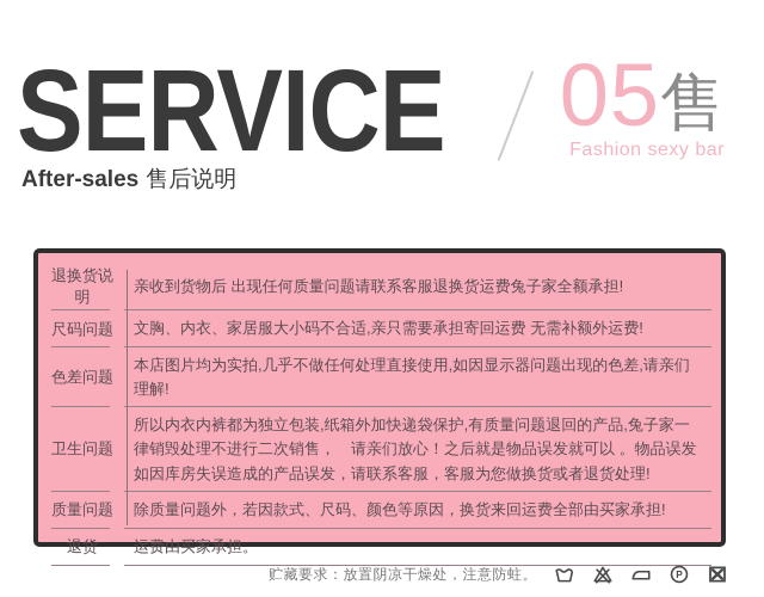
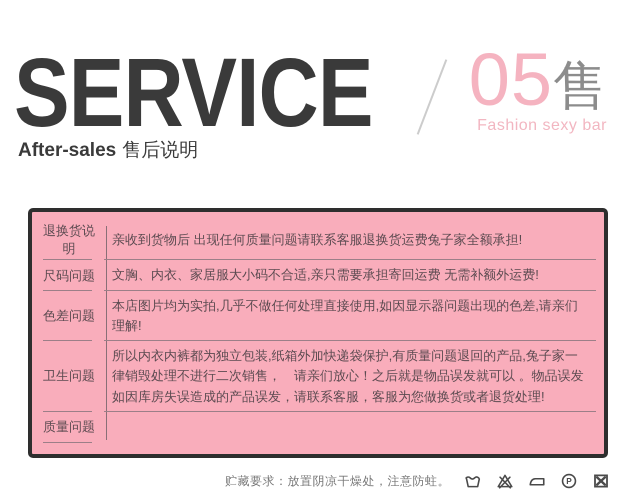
  SERVICE
  After-sales 售后说明
  05
  售
  Fashion sexy bar
  退换货说明
  亲收到货物后 出现任何质量问题请联系客服退换货运费兔子家全额承担!
  尺码问题
  文胸、内衣、家居服大小码不合适,亲只需要承担寄回运费 无需补额外运费!
  色差问题
  本店图片均为实拍,几乎不做任何处理直接使用,如因显示器问题出现的色差,请亲们理解!
  卫生问题
  所以内衣内裤都为独立包装,纸箱外加快递袋保护,有质量问题退回的产品,兔子家一律销毁处理不进行二次销售， 请亲们放心！之后就是物品误发就可以 。物品误发如因库房失误造成的产品误发，请联系客服，客服为您做换货或者退货处理!
  质量问题
- 除质量问题外，若因款式、尺码、颜色等原因，换货来回运费全部由买家承担!
- 退货
- 运费由买家承担。
  贮藏要求：放置阴凉干燥处，注意防蛀。
  P
